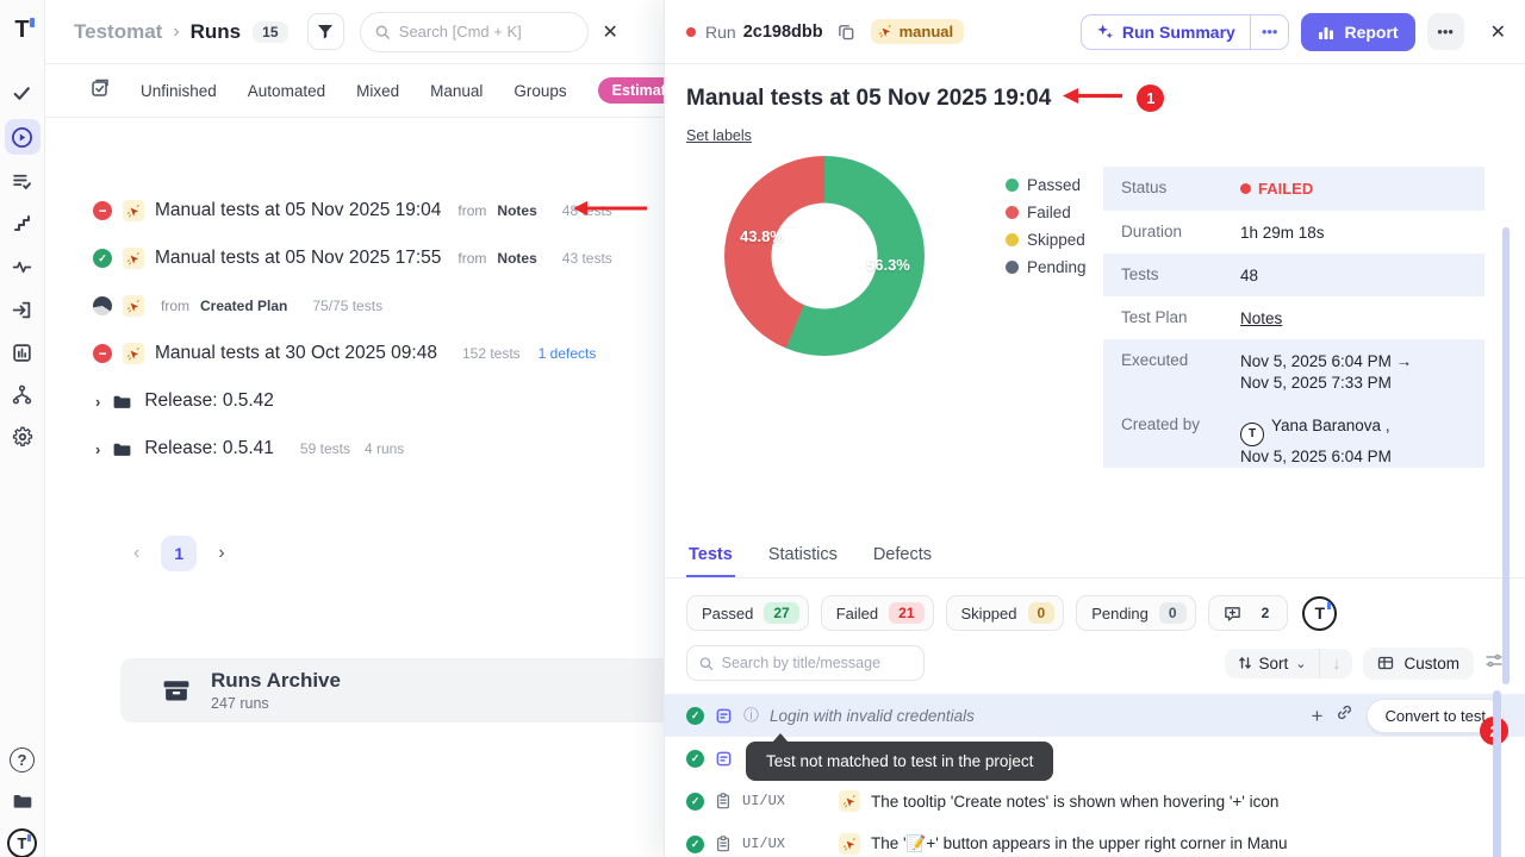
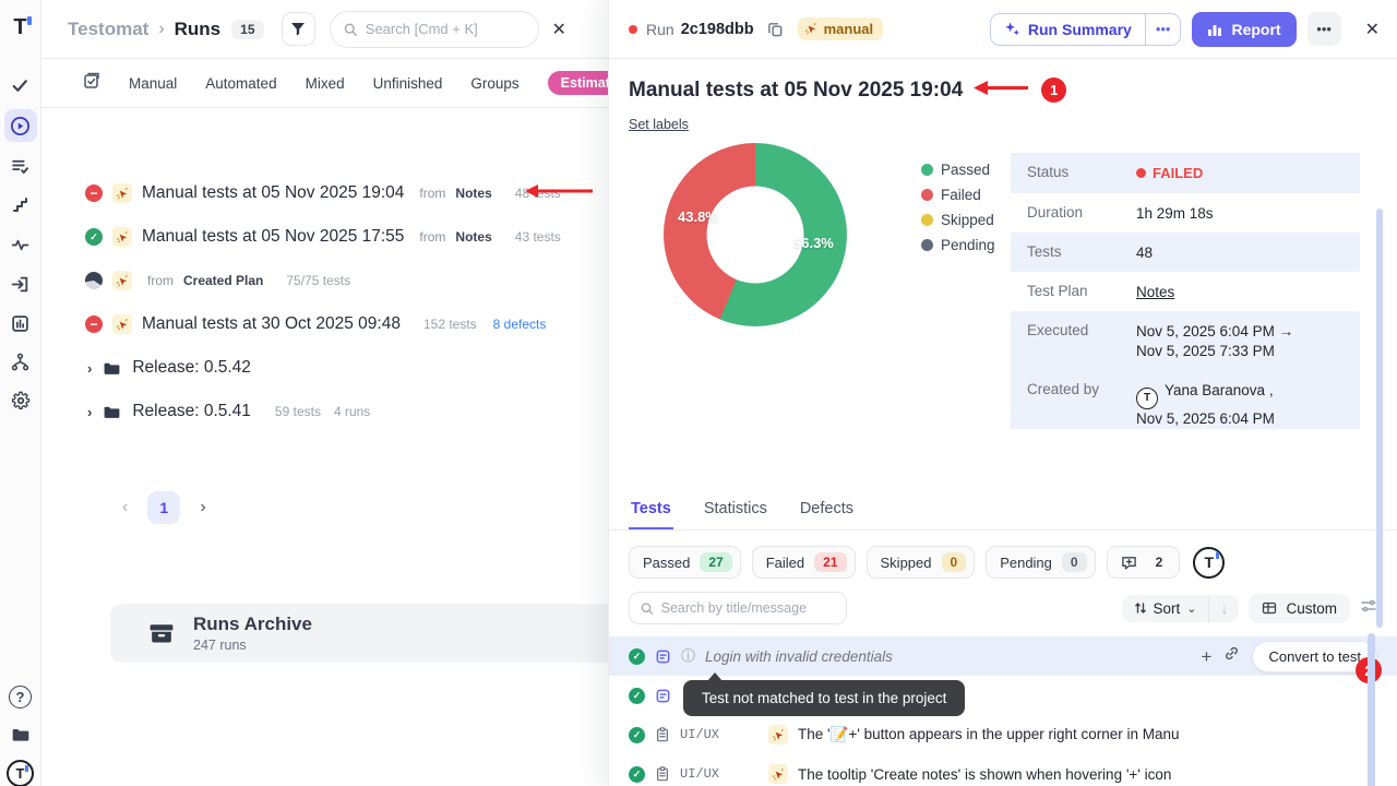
  T
  ?
  T
  Testomat
  ›
  Runs
  15
  Search [Cmd + K]
  ✕
- Unfinished
+ Manual
  Automated
  Mixed
- Manual
+ Unfinished
  Groups
  Estima
  −
  Manual tests at 05 Nov 2025 19:04
  from
  Notes
  48ests
  ✓
  Manual tests at 05 Nov 2025 17:55
  from
  Notes
  43 tests
  from
  Created Plan
  75/75 tests
  −
  Manual tests at 30 Oct 2025 09:48
  152 tests
- 1 defects
+ 8 defects
  ›
  Release: 0.5.42
  ›
  Release: 0.5.41
  59 tests
  4 runs
  ‹
  1
  ›
  Runs Archive
  247 runs
  Run
  2c198dbb
  manual
  Run Summary
  •••
  Report
  •••
  ✕
  Manual tests at 05 Nov 2025 19:04
  1
  Set labels
  43.8%
  56.3%
  Passed
  Failed
  Skipped
  Pending
  Status
  FAILED
  Duration
  1h 29m 18s
  Tests
  48
  Test Plan
  Notes
  Executed
  Nov 5, 2025 6:04 PM →
  Nov 5, 2025 7:33 PM
  Created by
  TYana Baranova ,
  Nov 5, 2025 6:04 PM
  Tests
  Statistics
  Defects
  Passed
  27
  Failed
  21
  Skipped
  0
  Pending
  0
  2
  T
  Search by title/message
  Sort
  ⌄
  ↓
  Custom
  ✓
  ⓘ
  Login with invalid credentials
  +
  Convert to test
  ✓
  ✓
  UI/UX
- The tooltip 'Create notes' is shown when hovering '+' icon
+ The '📝+' button appears in the upper right corner in Manu
  ✓
  UI/UX
- The '📝+' button appears in the upper right corner in Manu
+ The tooltip 'Create notes' is shown when hovering '+' icon
  Test not matched to test in the project
